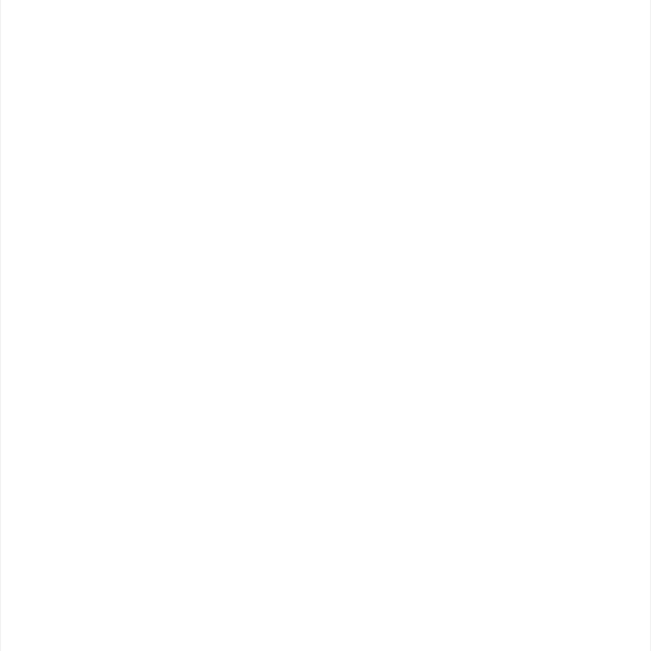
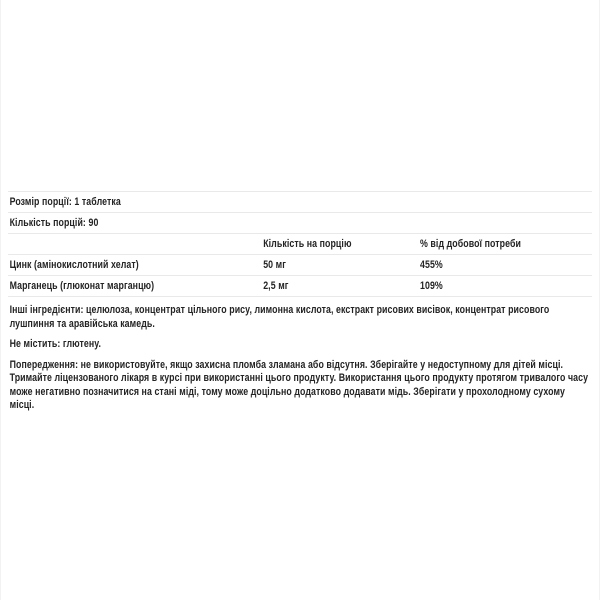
+ Розмір порції: 1 таблетка
+ Кількість порцій: 90
+ Кількість на порцію
+ % від добової потреби
+ Цинк (амінокислотний хелат)
+ 50 мг
+ 455%
+ Марганець (глюконат марганцю)
+ 2,5 мг
+ 109%
+ Інші інгредієнти: целюлоза, концентрат цільного рису, лимонна кислота, екстракт рисових висівок, концентрат рисового лушпиння та аравійська камедь.
+ Не містить: глютену.
+ Попередження: не використовуйте, якщо захисна пломба зламана або відсутня. Зберігайте у недоступному для дітей місці. Тримайте ліцензованого лікаря в курсі при використанні цього продукту. Використання цього продукту протягом тривалого часу може негативно позначитися на стані міді, тому може доцільно додатково додавати мідь. Зберігати у прохолодному сухому місці.
